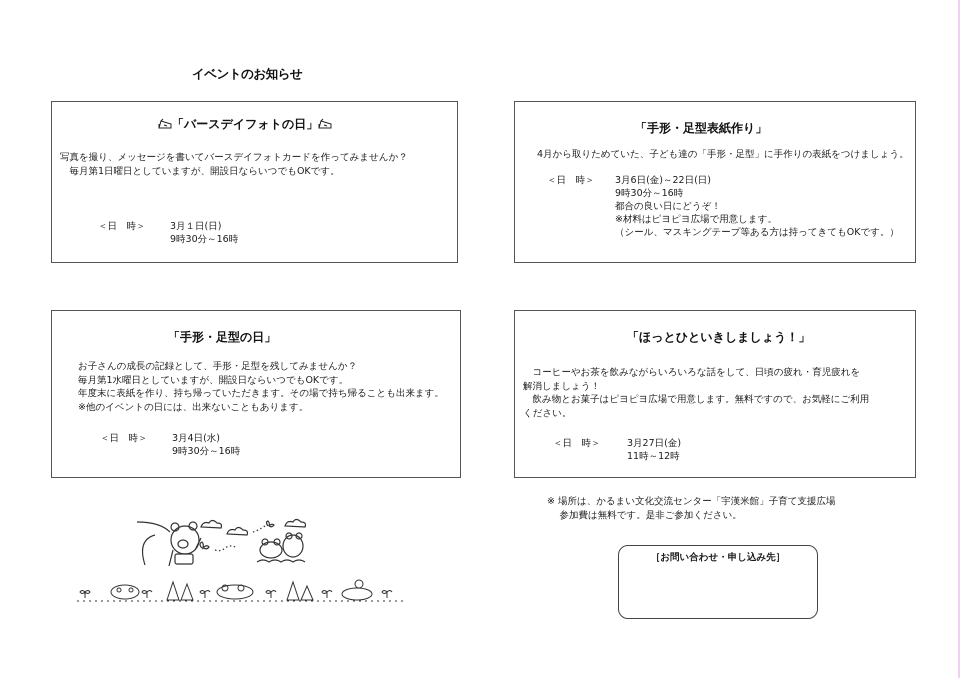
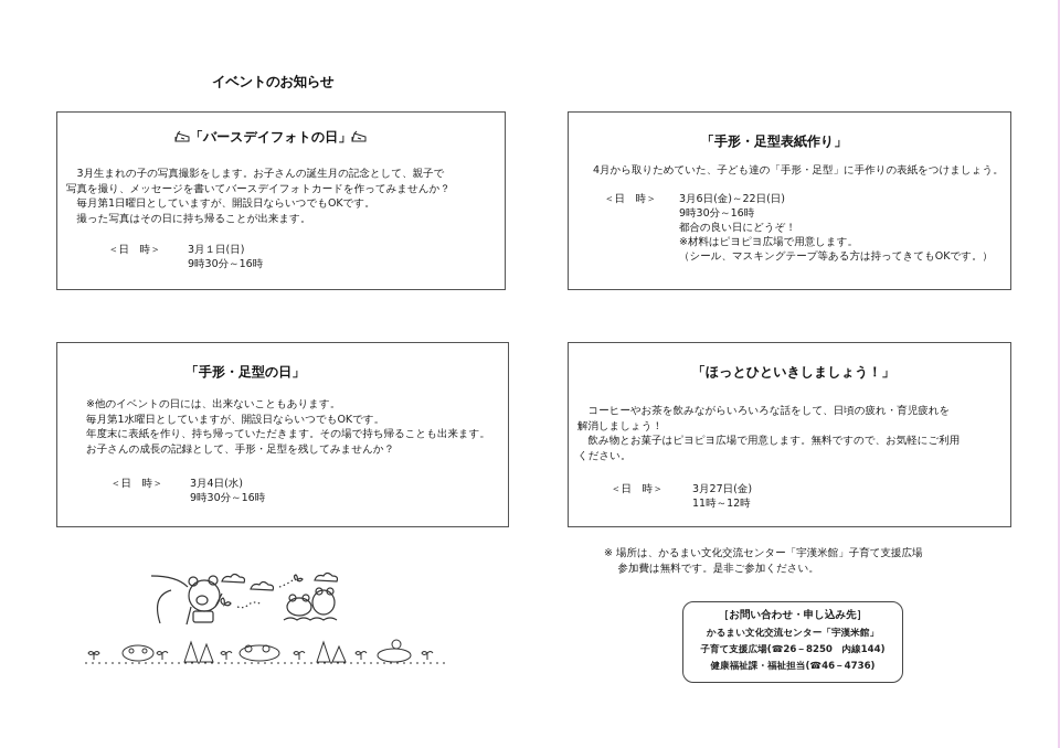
  イベントのお知らせ
  「バースデイフォトの日」
+ 3月生まれの子の写真撮影をします。お子さんの誕生月の記念として、親子で
  写真を撮り、メッセージを書いてバースデイフォトカードを作ってみませんか？
  毎月第1日曜日としていますが、開設日ならいつでもOKです。
+ 撮った写真はその日に持ち帰ることが出来ます。
  ＜日 時＞
  3月１日(日)
  9時30分～16時
  「手形・足型表紙作り」
  4月から取りためていた、子ども達の「手形・足型」に手作りの表紙をつけましょう。
  ＜日 時＞
  3月6日(金)～22日(日)
  9時30分～16時
  都合の良い日にどうぞ！
  ※材料はピヨピヨ広場で用意します。
  （シール、マスキングテープ等ある方は持ってきてもOKです。）
  「手形・足型の日」
- お子さんの成長の記録として、手形・足型を残してみませんか？
+ ※他のイベントの日には、出来ないこともあります。
  毎月第1水曜日としていますが、開設日ならいつでもOKです。
  年度末に表紙を作り、持ち帰っていただきます。その場で持ち帰ることも出来ます。
- ※他のイベントの日には、出来ないこともあります。
+ お子さんの成長の記録として、手形・足型を残してみませんか？
  ＜日 時＞
  3月4日(水)
  9時30分～16時
  「ほっとひといきしましょう！」
  コーヒーやお茶を飲みながらいろいろな話をして、日頃の疲れ・育児疲れを
  解消しましょう！
  飲み物とお菓子はピヨピヨ広場で用意します。無料ですので、お気軽にご利用
  ください。
  ＜日 時＞
  3月27日(金)
  11時～12時
  ※ 場所は、かるまい文化交流センター「宇漢米館」子育て支援広場
  参加費は無料です。是非ご参加ください。
  ［お問い合わせ・申し込み先］
+ かるまい文化交流センター「宇漢米館」
+ 子育て支援広場(☎26－8250 内線144)
+ 健康福祉課・福祉担当(☎46－4736)
